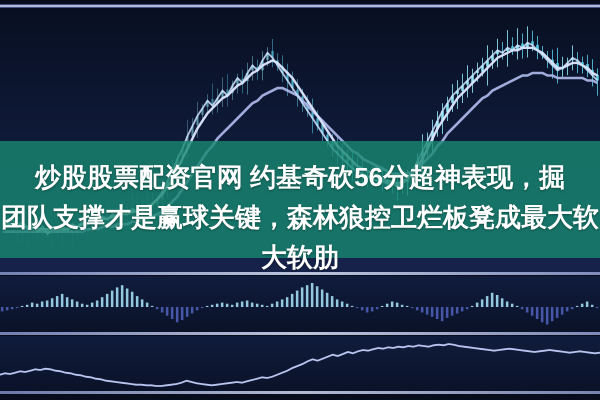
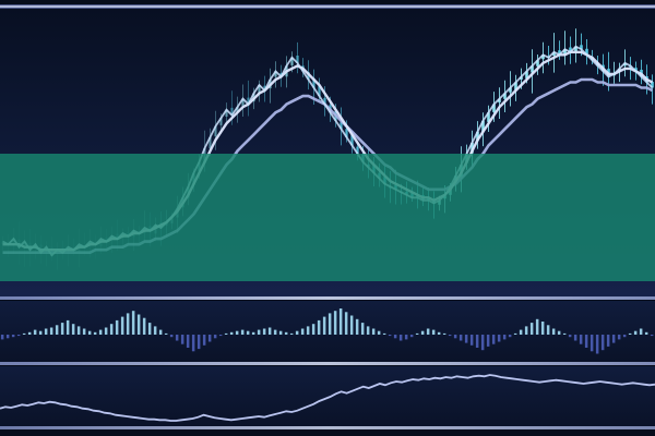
- 炒股股票配资官网 约基奇砍56分超神表现，掘
- 团队支撑才是赢球关键，森林狼控卫烂板凳成最大软
- 大软肋
